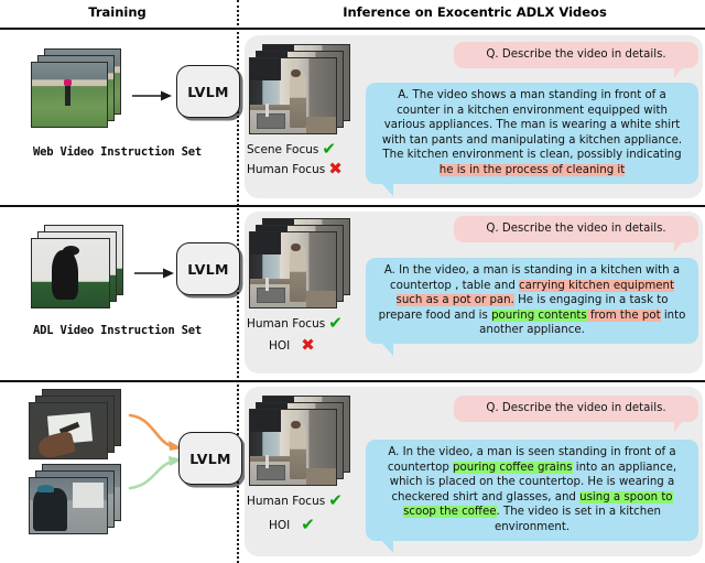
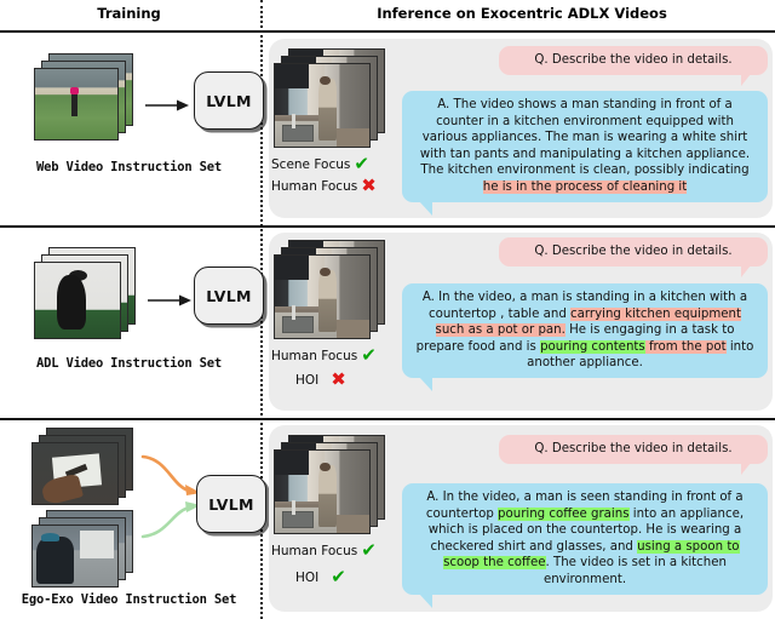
  Training
  Inference on Exocentric ADLX Videos
  LVLM
  Web Video Instruction Set
  Scene Focus
  ✔
  Human Focus
  ✖
  Q. Describe the video in details.
  A. The video shows a man standing in front of a counter in a kitchen environment equipped with various appliances. The man is wearing a white shirt with tan pants and manipulating a kitchen appliance. The kitchen environment is clean, possibly indicating he is in the process of cleaning it
  LVLM
  ADL Video Instruction Set
  Human Focus
  ✔
  HOI
  ✖
  Q. Describe the video in details.
  A. In the video, a man is standing in a kitchen with a countertop , table and carrying kitchen equipment such as a pot or pan. He is engaging in a task to prepare food and is pouring contents from the pot into another appliance.
  LVLM
+ Ego-Exo Video Instruction Set
  Human Focus
  ✔
  HOI
  ✔
  Q. Describe the video in details.
  A. In the video, a man is seen standing in front of a countertop pouring coffee grains into an appliance, which is placed on the countertop. He is wearing a checkered shirt and glasses, and using a spoon to scoop the coffee. The video is set in a kitchen environment.
